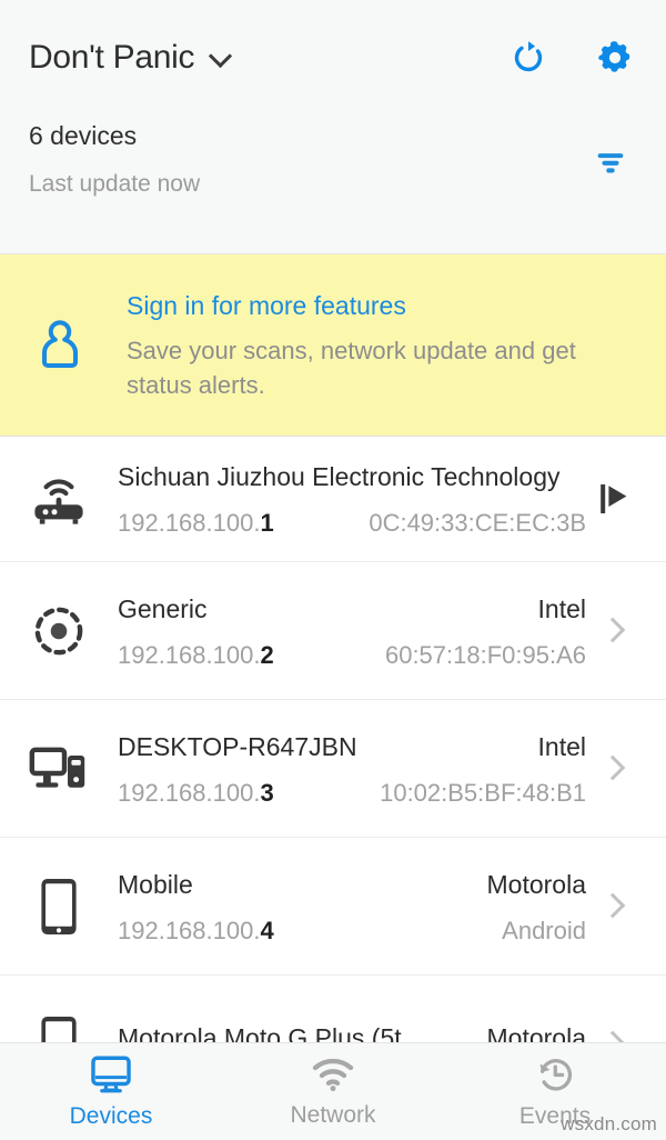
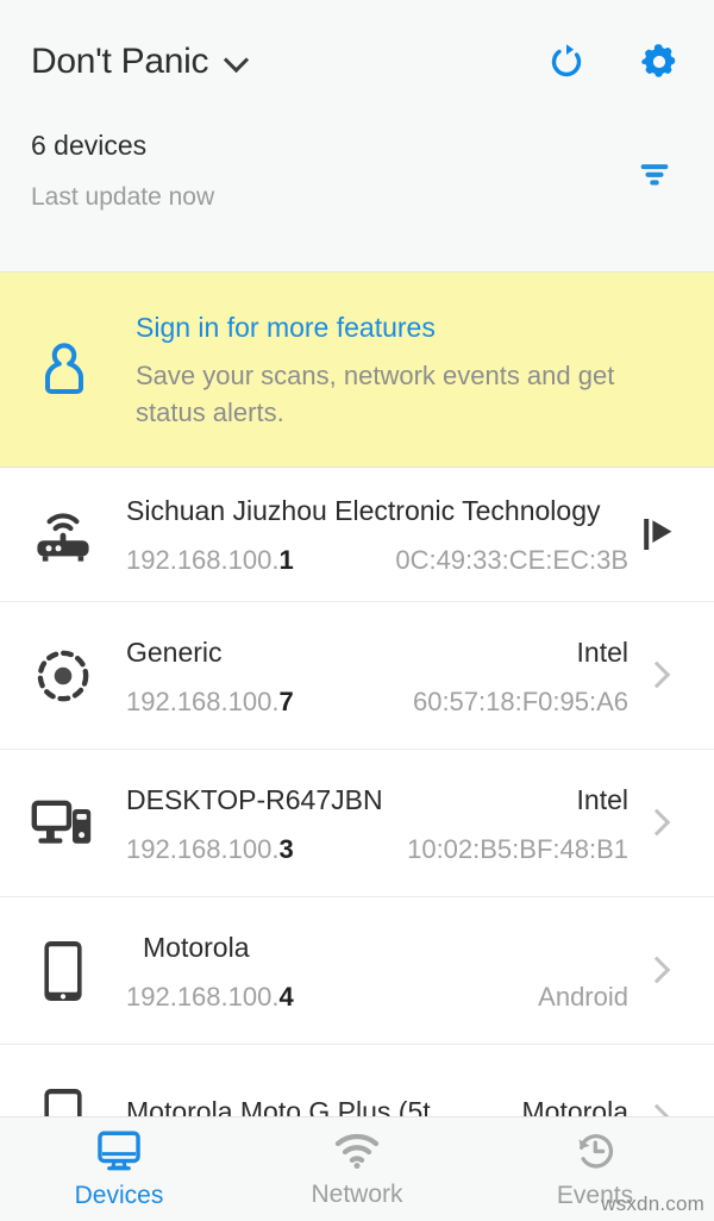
  Don't Panic
  6 devices
  Last update now
  Sign in for more features
- Save your scans, network update and get status alerts.
+ Save your scans, network events and get status alerts.
  Sichuan Jiuzhou Electronic Technology
  192.168.100.1
  0C:49:33:CE:EC:3B
  Generic
  Intel
- 192.168.100.2
+ 192.168.100.7
  60:57:18:F0:95:A6
  DESKTOP-R647JBN
  Intel
  192.168.100.3
  10:02:B5:BF:48:B1
- Mobile
  Motorola
  192.168.100.4
  Android
  Motorola Moto G Plus (5t...
  Motorola
  Devices
  Network
  Events
  wsxdn.com
